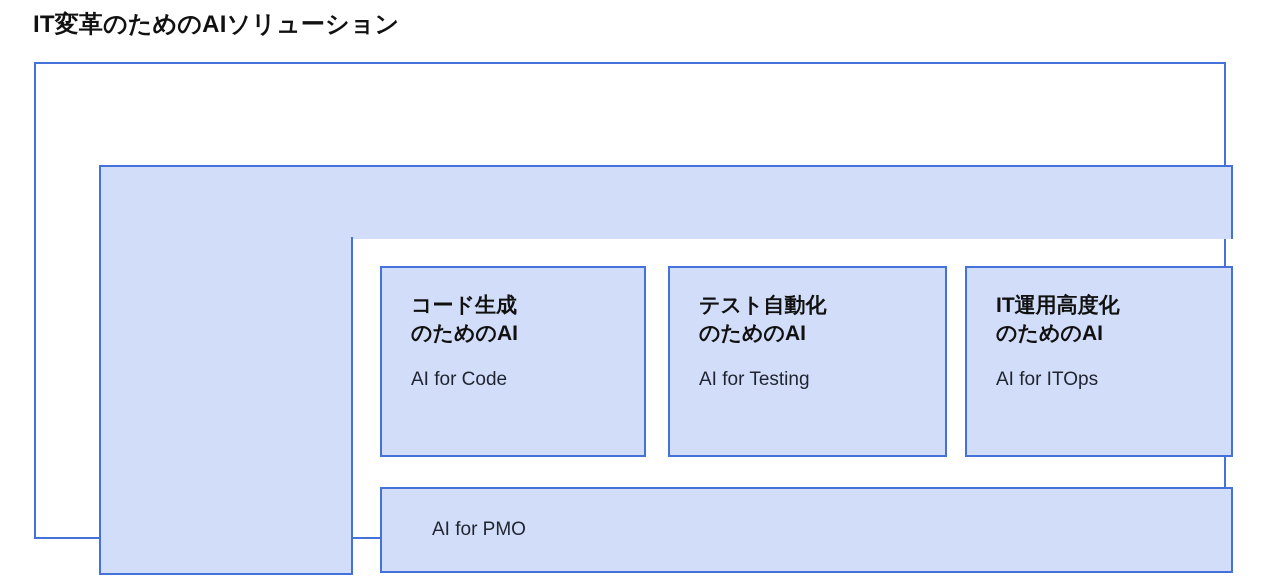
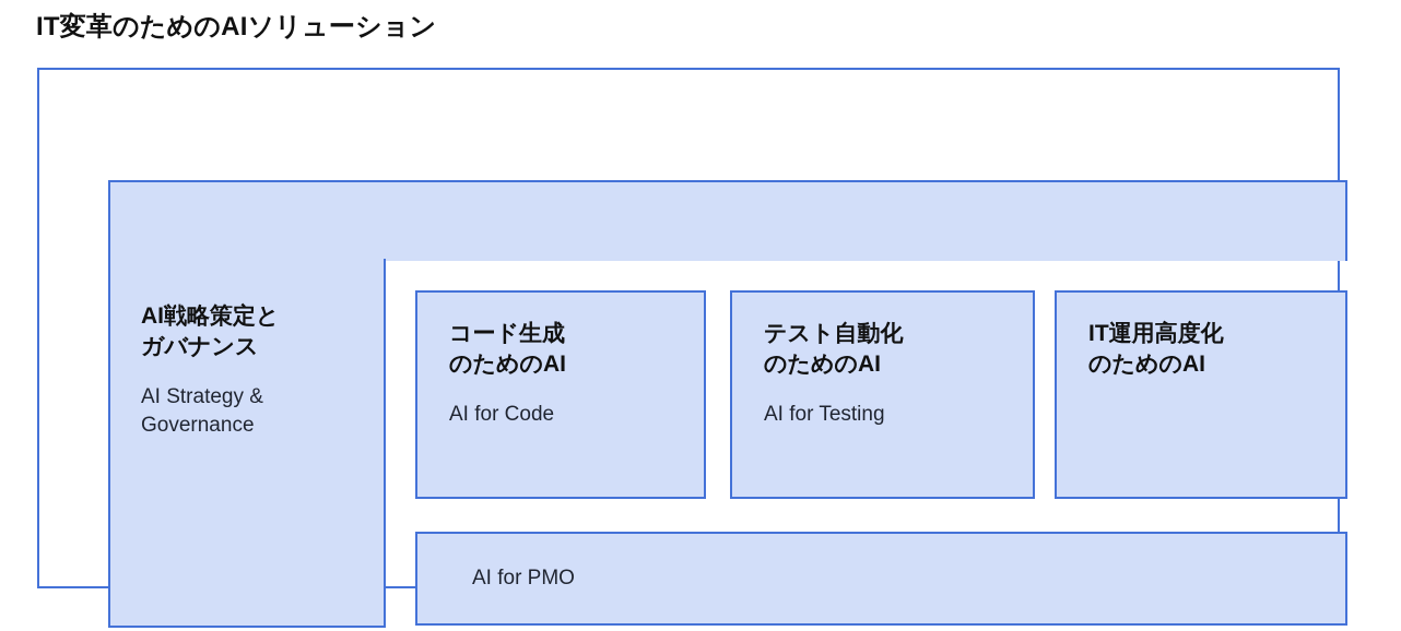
  IT変革のためのAIソリューション
+ AI戦略策定と
+ ガバナンス
+ AI Strategy &
+ Governance
  コード生成
  のためのAI
  AI for Code
  テスト自動化
  のためのAI
  AI for Testing
  IT運用高度化
  のためのAI
- AI for ITOps
  AI for PMO
